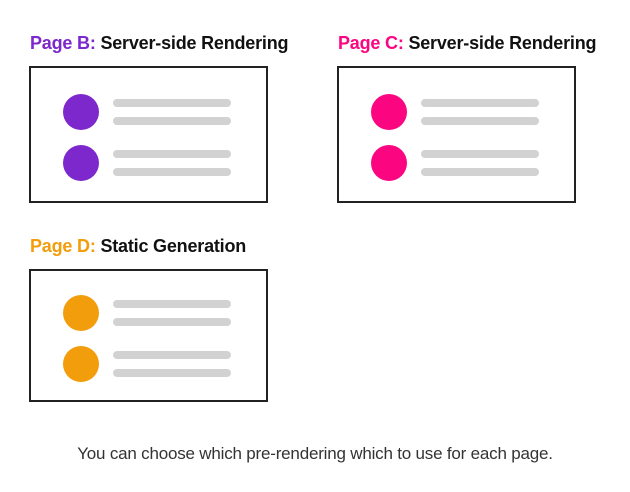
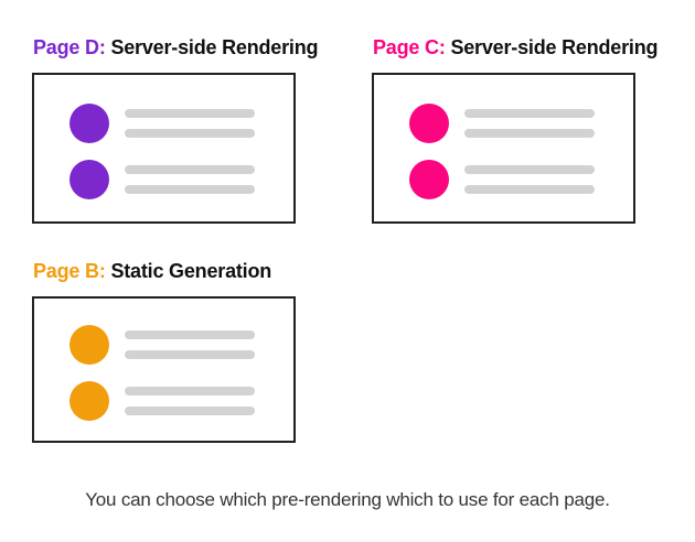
- Page B: Server-side Rendering
+ Page D: Server-side Rendering
  Page C: Server-side Rendering
- Page D: Static Generation
+ Page B: Static Generation
  You can choose which pre-rendering which to use for each page.
